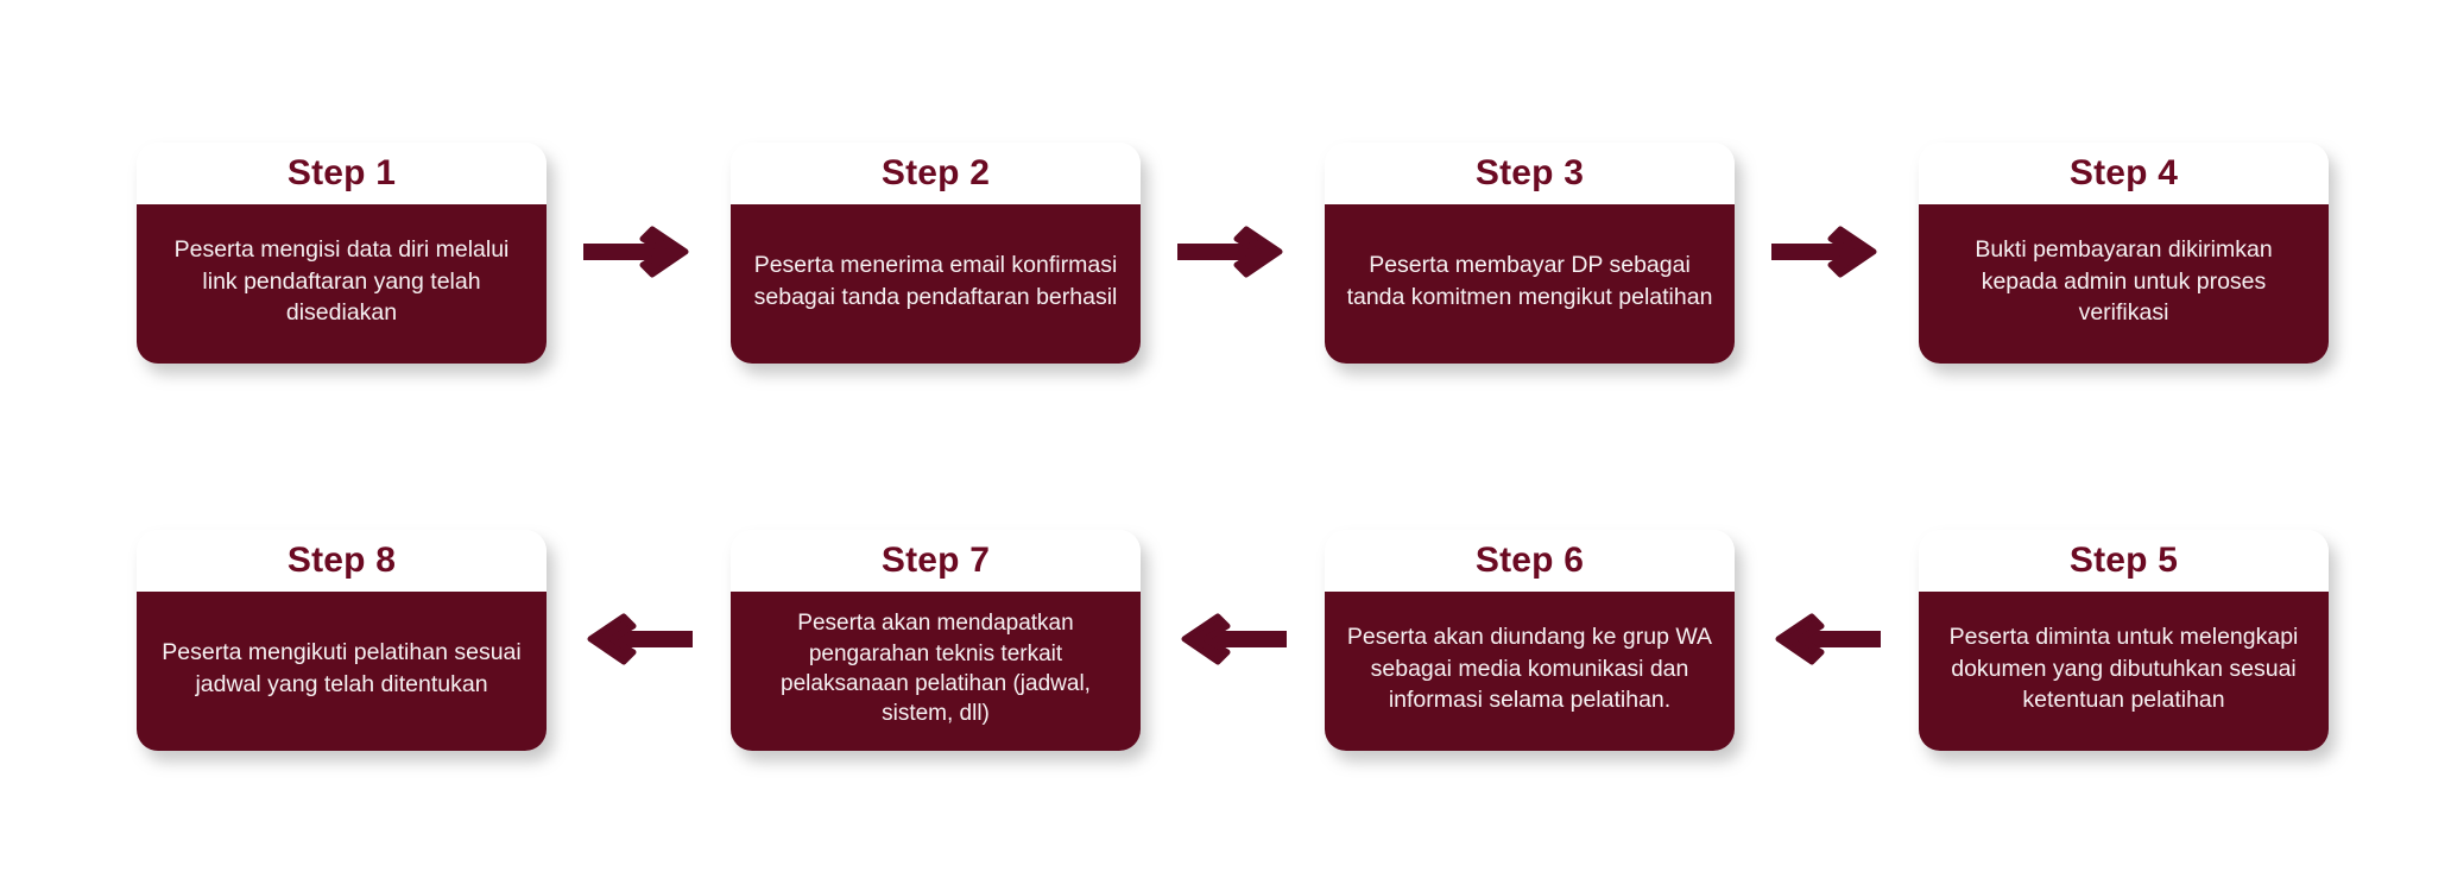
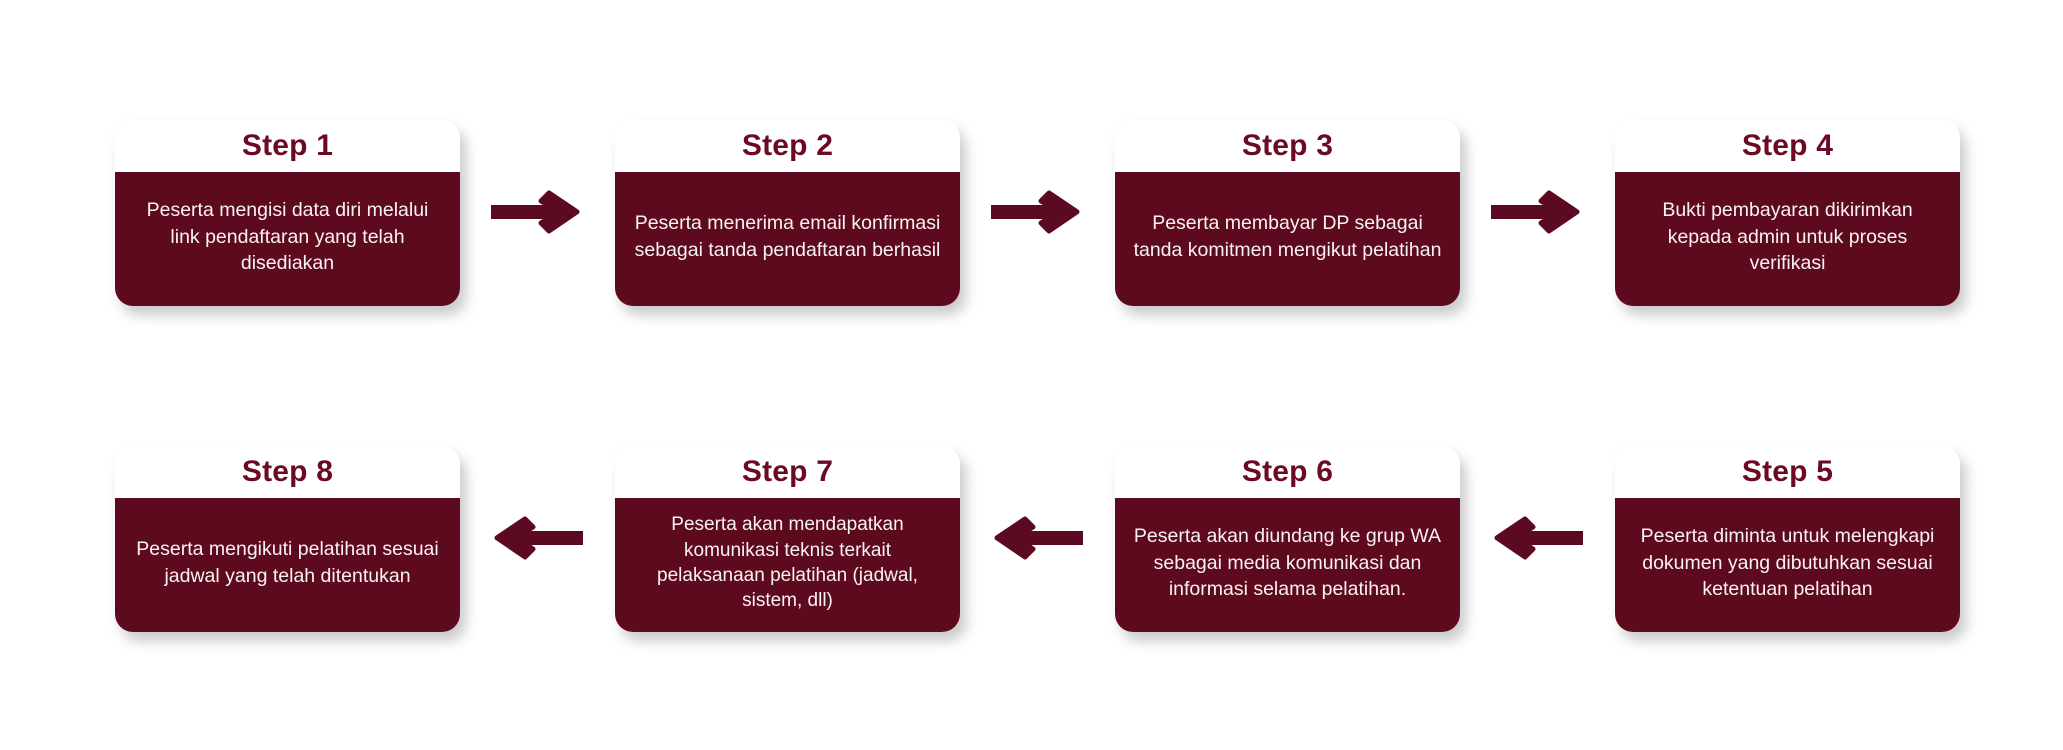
  Step 1
  Peserta mengisi data diri melalui link pendaftaran yang telah disediakan
  Step 2
  Peserta menerima email konfirmasi sebagai tanda pendaftaran berhasil
  Step 3
  Peserta membayar DP sebagai tanda komitmen mengikut pelatihan
  Step 4
  Bukti pembayaran dikirimkan kepada admin untuk proses verifikasi
  Step 5
  Peserta diminta untuk melengkapi dokumen yang dibutuhkan sesuai ketentuan pelatihan
  Step 6
  Peserta akan diundang ke grup WA sebagai media komunikasi dan informasi selama pelatihan.
  Step 7
- Peserta akan mendapatkan pengarahan teknis terkait pelaksanaan pelatihan (jadwal, sistem, dll)
+ Peserta akan mendapatkan komunikasi teknis terkait pelaksanaan pelatihan (jadwal, sistem, dll)
  Step 8
  Peserta mengikuti pelatihan sesuai jadwal yang telah ditentukan
